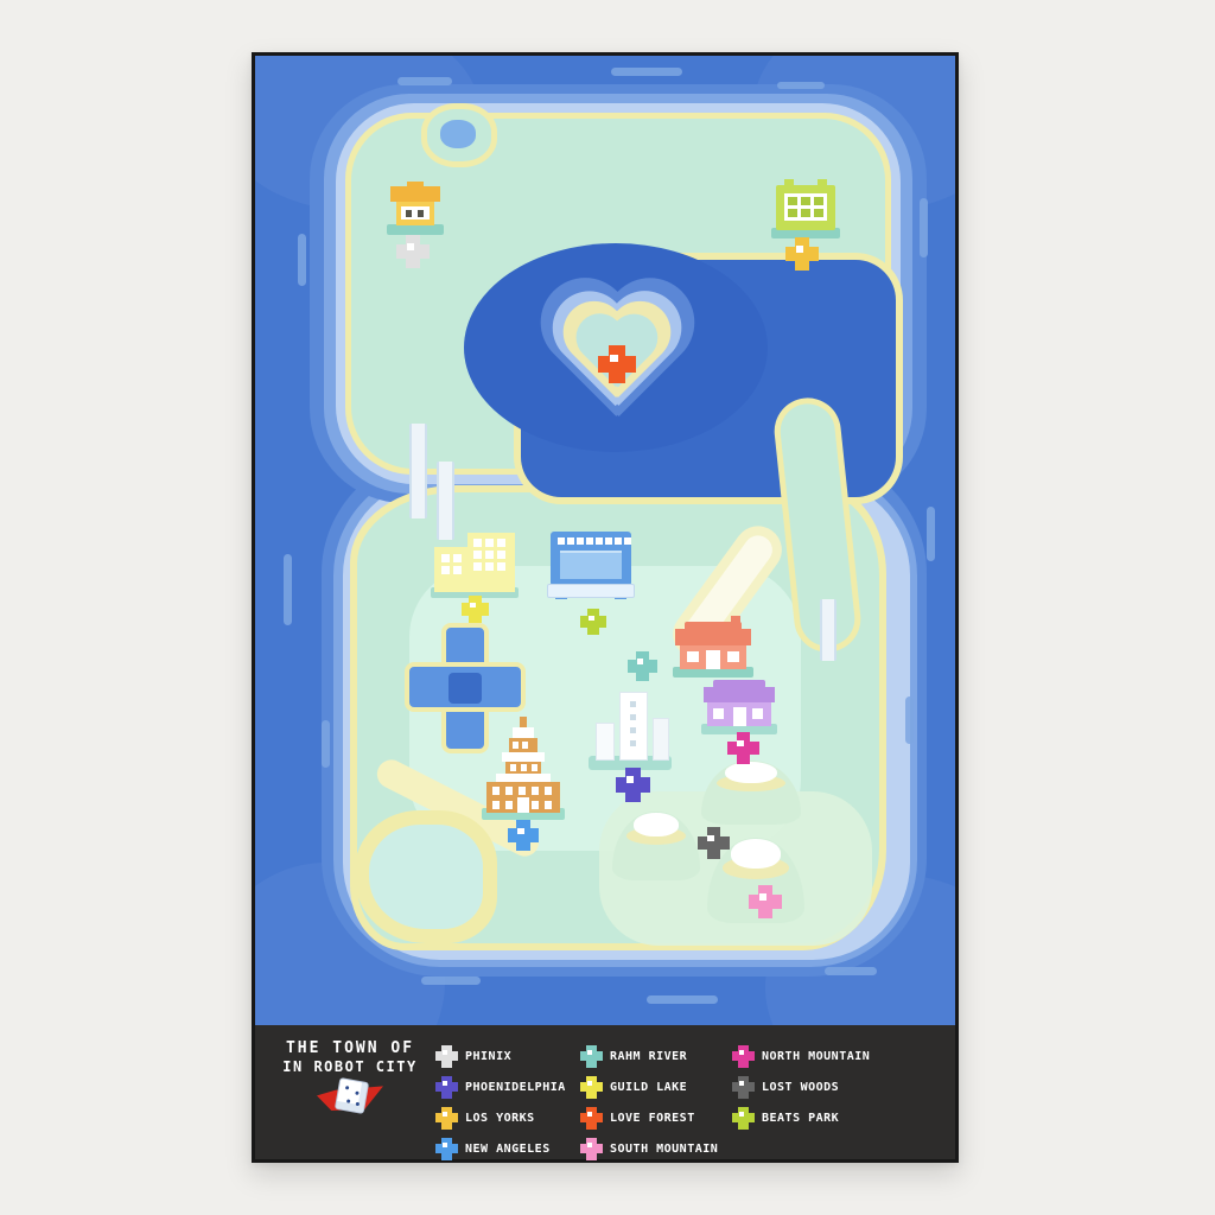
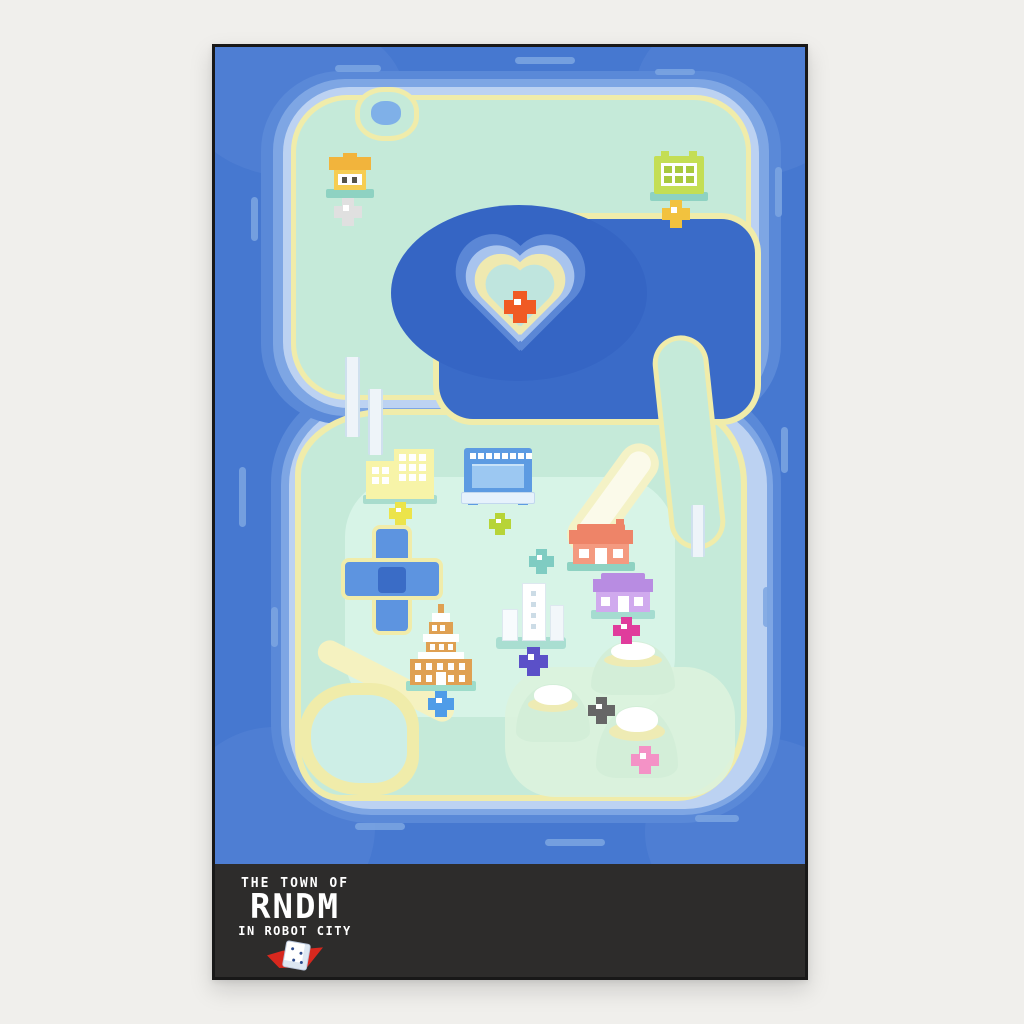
  THE TOWN OF
+ RNDM
  IN ROBOT CITY
- PHINIX
- PHOENIDELPHIA
- LOS YORKS
- NEW ANGELES
- RAHM RIVER
- GUILD LAKE
- LOVE FOREST
- SOUTH MOUNTAIN
- NORTH MOUNTAIN
- LOST WOODS
- BEATS PARK
